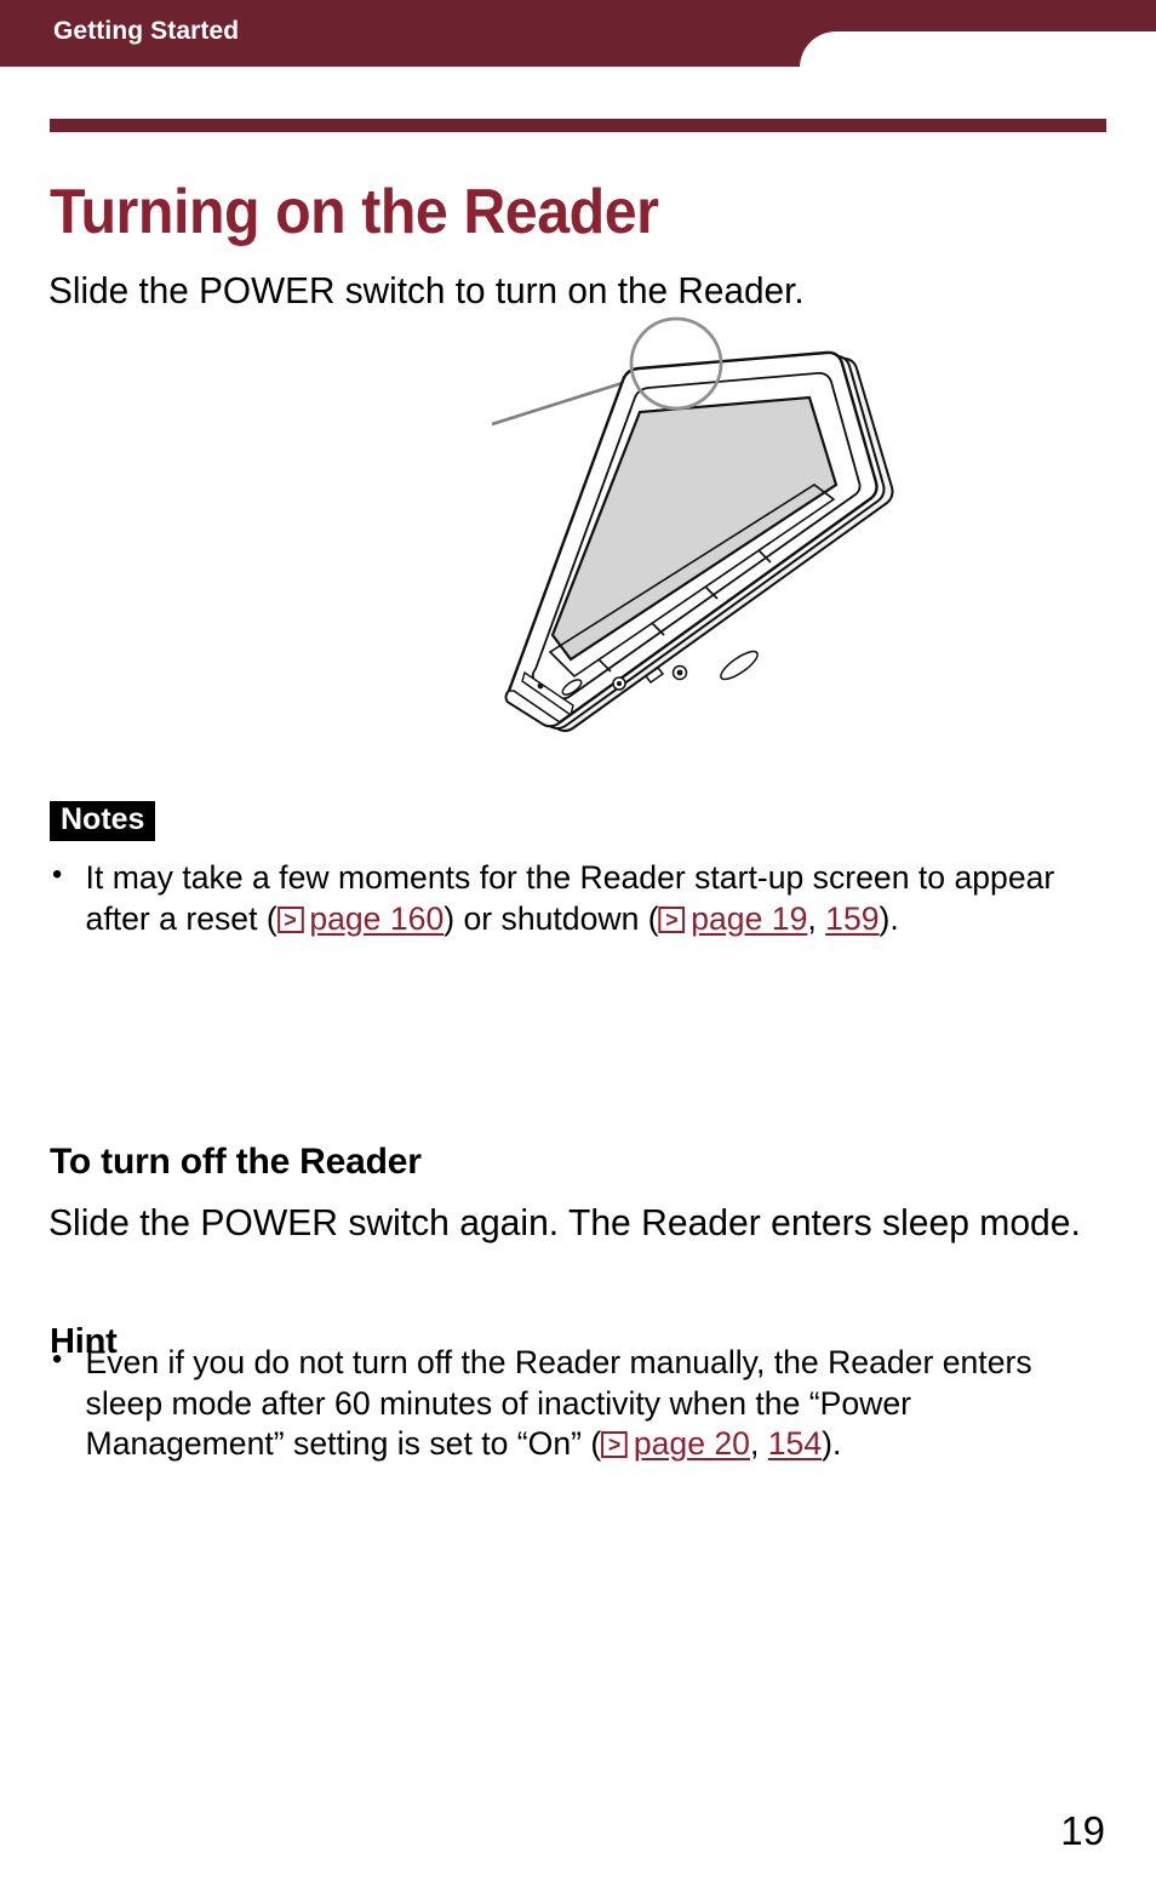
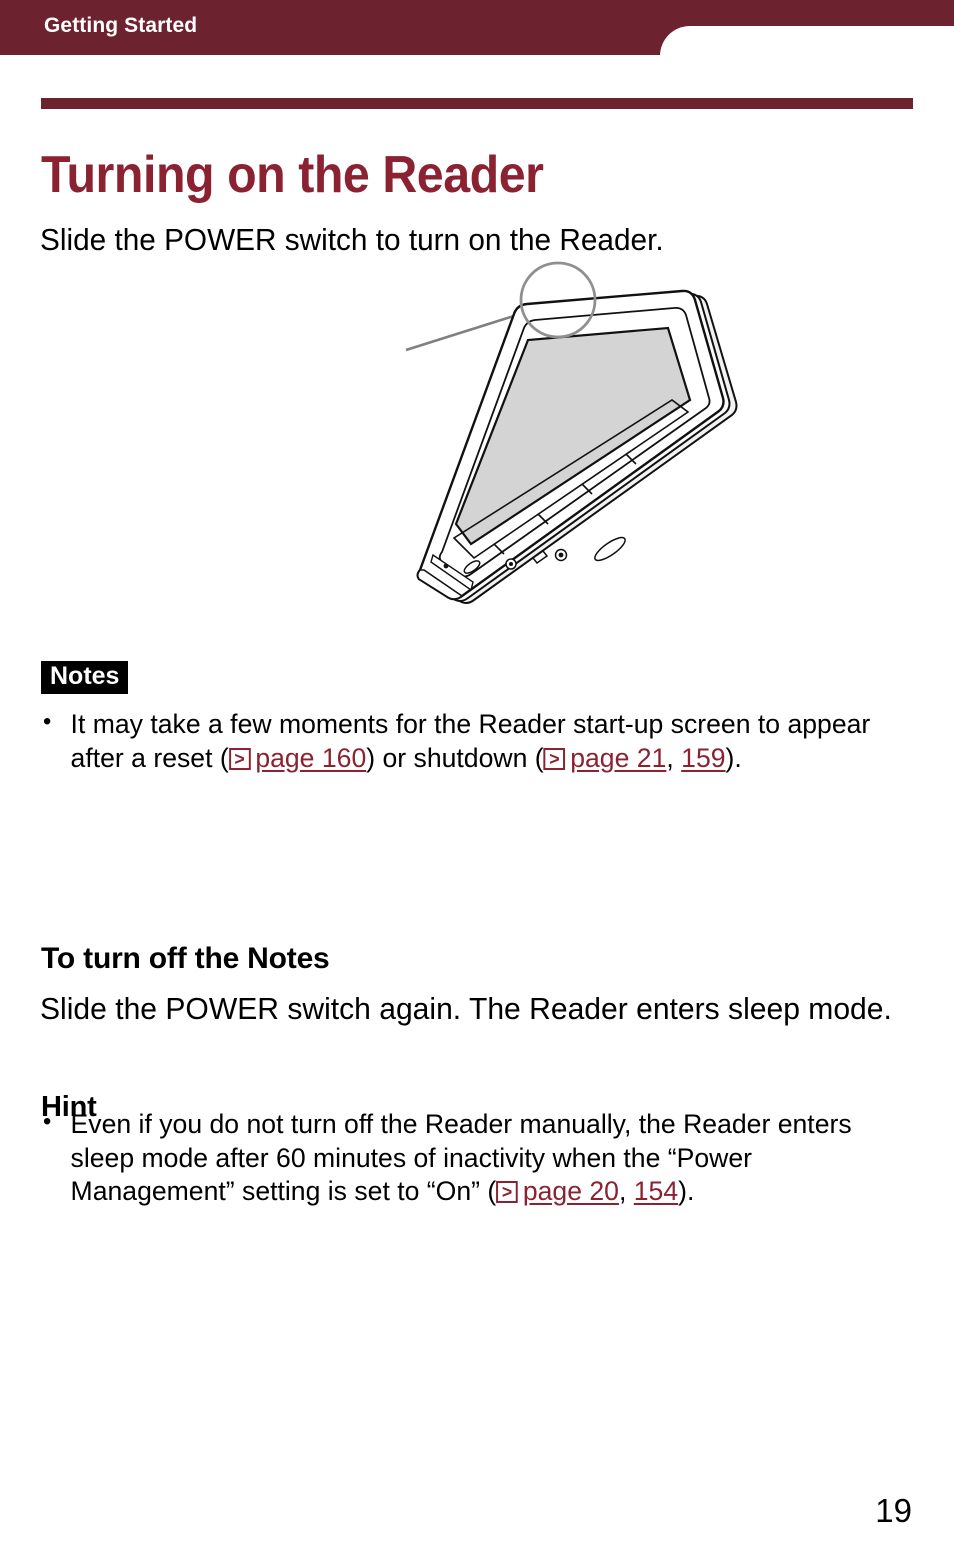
  Getting Started
  Turning on the Reader
  Slide the POWER switch to turn on the Reader.
  Notes
- It may take a few moments for the Reader start-up screen to appear after a reset ( page 160) or shutdown ( page 19, 159).
+ It may take a few moments for the Reader start-up screen to appear after a reset ( page 160) or shutdown ( page 21, 159).
- To turn off the Reader
+ To turn off the Notes
  Slide the POWER switch again. The Reader enters sleep mode.
  Hint
  Even if you do not turn off the Reader manually, the Reader enters sleep mode after 60 minutes of inactivity when the “Power Management” setting is set to “On” ( page 20, 154).
  19
